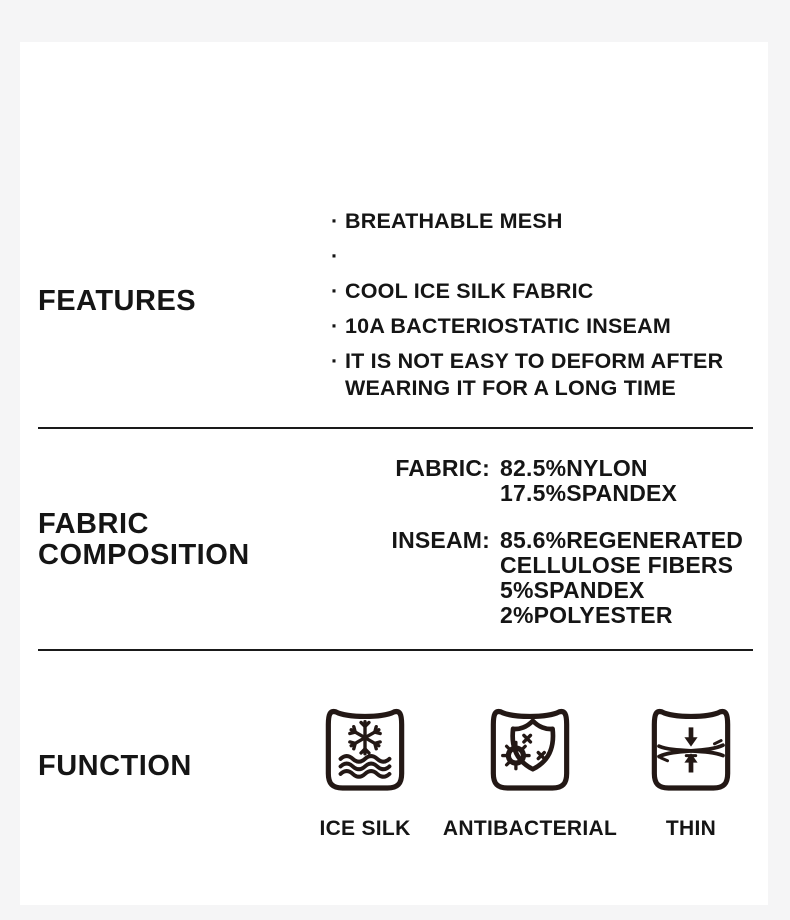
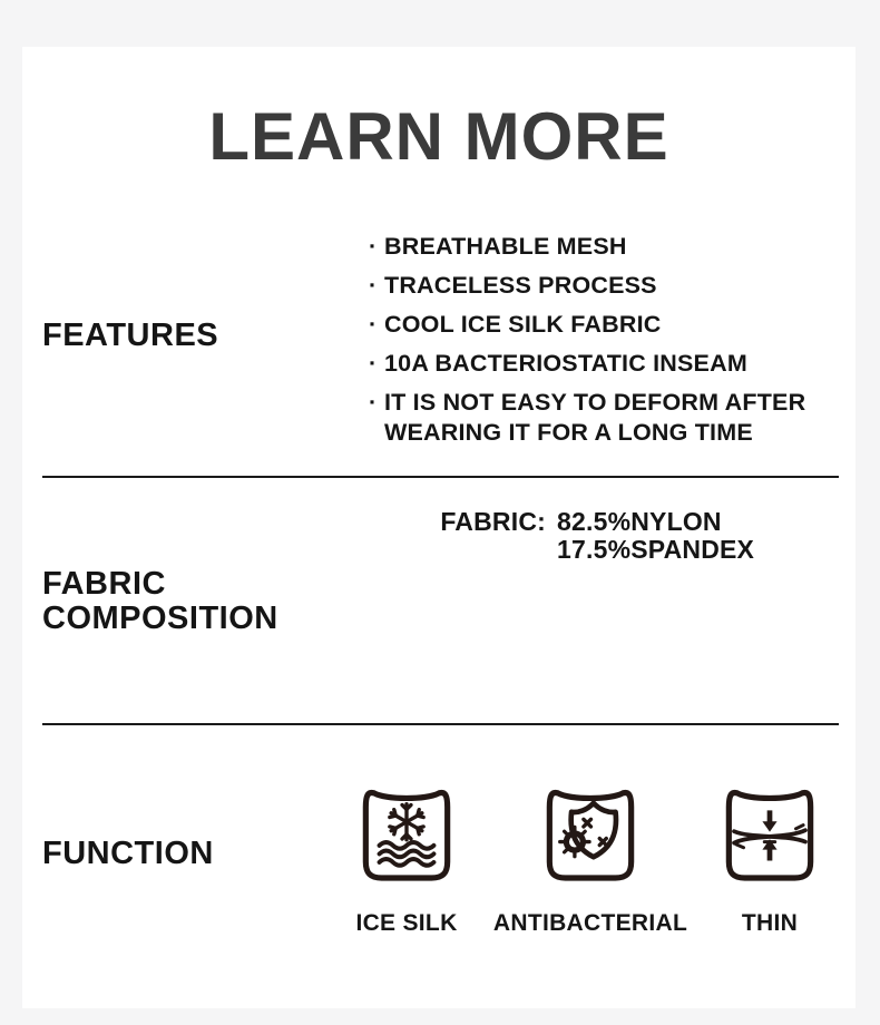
+ LEARN MORE
  FEATURES
  ·
  BREATHABLE MESH
  ·
+ TRACELESS PROCESS
  ·
  COOL ICE SILK FABRIC
  ·
  10A BACTERIOSTATIC INSEAM
  ·
  IT IS NOT EASY TO DEFORM AFTER WEARING IT FOR A LONG TIME
  FABRIC
  COMPOSITION
  FABRIC:
  82.5%NYLON
  17.5%SPANDEX
- INSEAM:
- 85.6%REGENERATED
- CELLULOSE FIBERS
- 5%SPANDEX
- 2%POLYESTER
  FUNCTION
  ICE SILK
  ANTIBACTERIAL
  THIN
